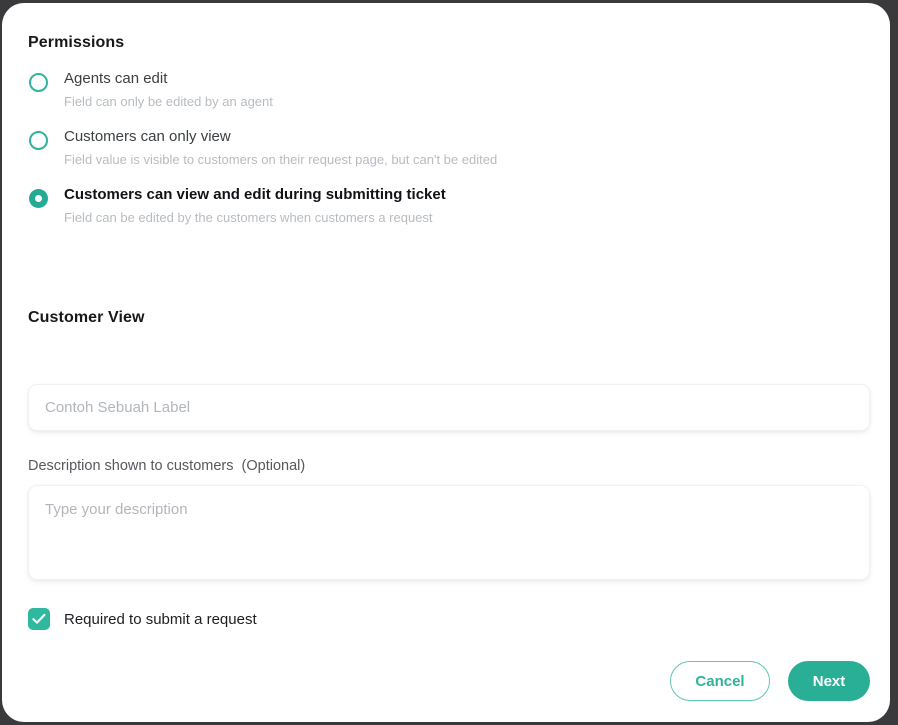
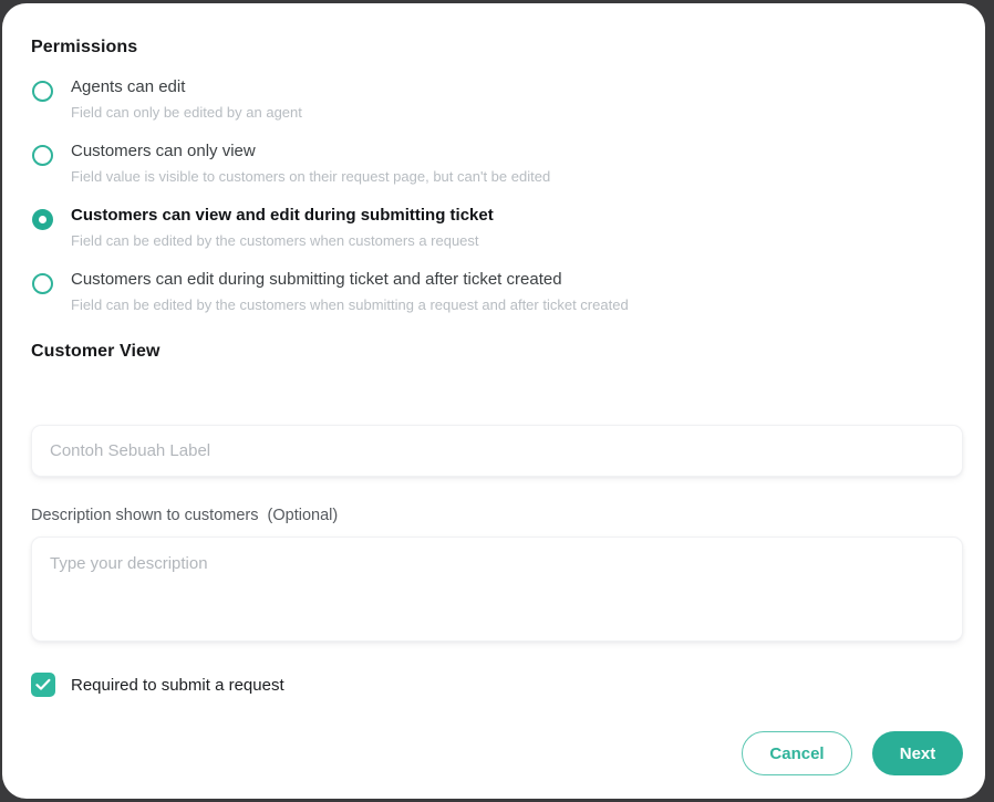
  Permissions
  Agents can edit
  Field can only be edited by an agent
  Customers can only view
  Field value is visible to customers on their request page, but can't be edited
  Customers can view and edit during submitting ticket
  Field can be edited by the customers when customers a request
+ Customers can edit during submitting ticket and after ticket created
+ Field can be edited by the customers when submitting a request and after ticket created
  Customer View
  Contoh Sebuah Label
  Description shown to customers (Optional)
  Type your description
  Required to submit a request
  Cancel
  Next
